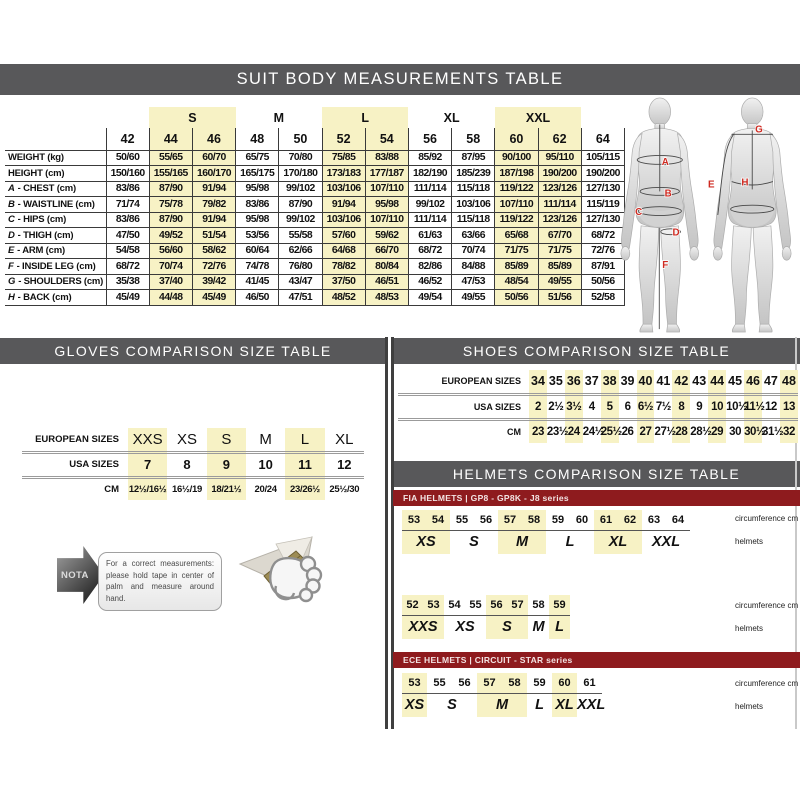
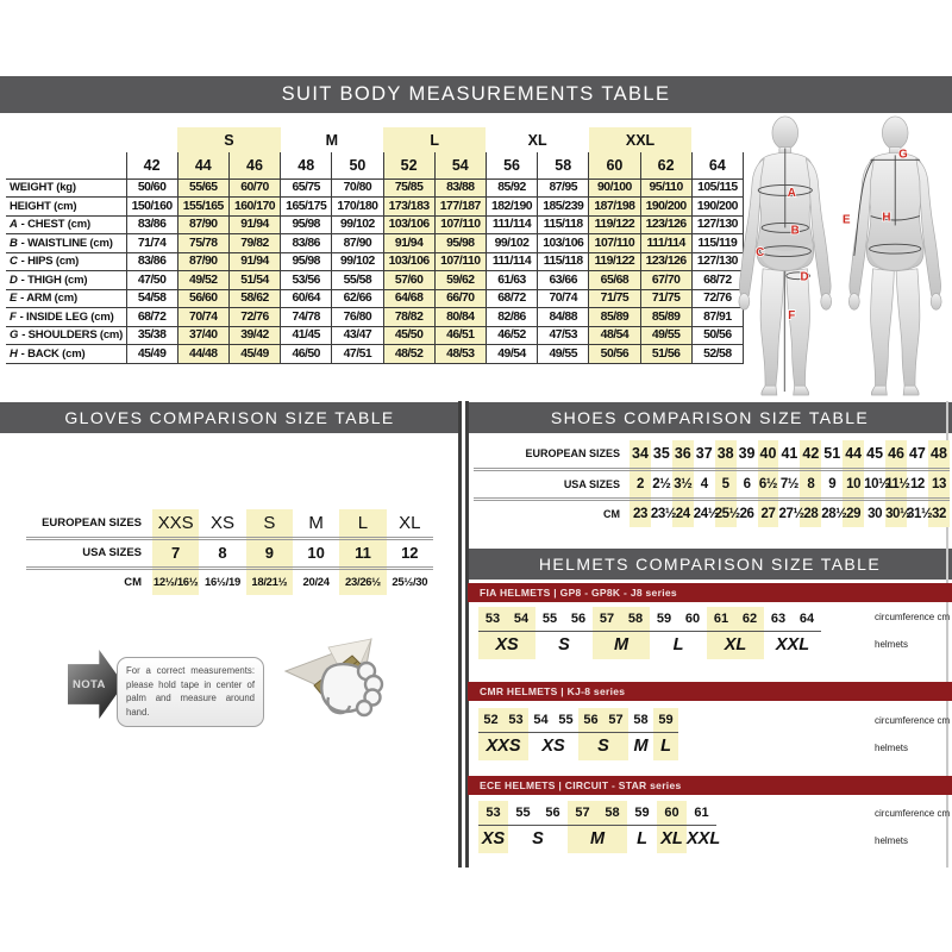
  SUIT BODY MEASUREMENTS TABLE
  GLOVES COMPARISON SIZE TABLE
  SHOES COMPARISON SIZE TABLE
  HELMETS COMPARISON SIZE TABLE
  		S	M	L	XL	XXL
  		42	44	46	48	50	52	54	56	58	60	62	64
  WEIGHT (kg)		50/60	55/65	60/70	65/75	70/80	75/85	83/88	85/92	87/95	90/100	95/110	105/115
  HEIGHT (cm)		150/160	155/165	160/170	165/175	170/180	173/183	177/187	182/190	185/239	187/198	190/200	190/200
  A - CHEST (cm)		83/86	87/90	91/94	95/98	99/102	103/106	107/110	111/114	115/118	119/122	123/126	127/130
  B - WAISTLINE (cm)		71/74	75/78	79/82	83/86	87/90	91/94	95/98	99/102	103/106	107/110	111/114	115/119
  C - HIPS (cm)		83/86	87/90	91/94	95/98	99/102	103/106	107/110	111/114	115/118	119/122	123/126	127/130
  D - THIGH (cm)		47/50	49/52	51/54	53/56	55/58	57/60	59/62	61/63	63/66	65/68	67/70	68/72
  E - ARM (cm)		54/58	56/60	58/62	60/64	62/66	64/68	66/70	68/72	70/74	71/75	71/75	72/76
  F - INSIDE LEG (cm)		68/72	70/74	72/76	74/78	76/80	78/82	80/84	82/86	84/88	85/89	85/89	87/91
- G - SHOULDERS (cm)		35/38	37/40	39/42	41/45	43/47	37/50	46/51	46/52	47/53	48/54	49/55	50/56
+ G - SHOULDERS (cm)		35/38	37/40	39/42	41/45	43/47	45/50	46/51	46/52	47/53	48/54	49/55	50/56
  H - BACK (cm)		45/49	44/48	45/49	46/50	47/51	48/52	48/53	49/54	49/55	50/56	51/56	52/58
  A
  B
  C
  D
  F
  G
  E
  H
  EUROPEAN SIZES		XXS	XS	S	M	L	XL
  USA SIZES		7	8	9	10	11	12
  CM		12½/16½	16½/19	18/21½	20/24	23/26½	25½/30
- EUROPEAN SIZES		34	35	36	37	38	39	40	41	42	43	44	45	46	47	48
+ EUROPEAN SIZES		34	35	36	37	38	39	40	41	42	51	44	45	46	47	48
  USA SIZES		2	2½	3½	4	5	6	6½	7½	8	9	10	10½	11½	12	13
  CM		23	23½	24	24½	25½	26	27	27½	28	28½	29	30	30½	31½	32
  FIA HELMETS | GP8 - GP8K - J8 series
  	53	54	55	56	57	58	59	60	61	62	63	64
  XS	S	M	L	XL	XXL
  circumference cm
  helmets
+ CMR HELMETS | KJ-8 series
  	52	53	54	55	56	57	58	59
  XXS	XS	S	M	L
  circumference cm
  helmets
  ECE HELMETS | CIRCUIT - STAR series
  	53	55	56	57	58	59	60	61
  XS	S	M	L	XL	XXL
  circumference cm
  helmets
  NOTA
  For a correct measurements: please hold tape in center of palm and measure around hand.
